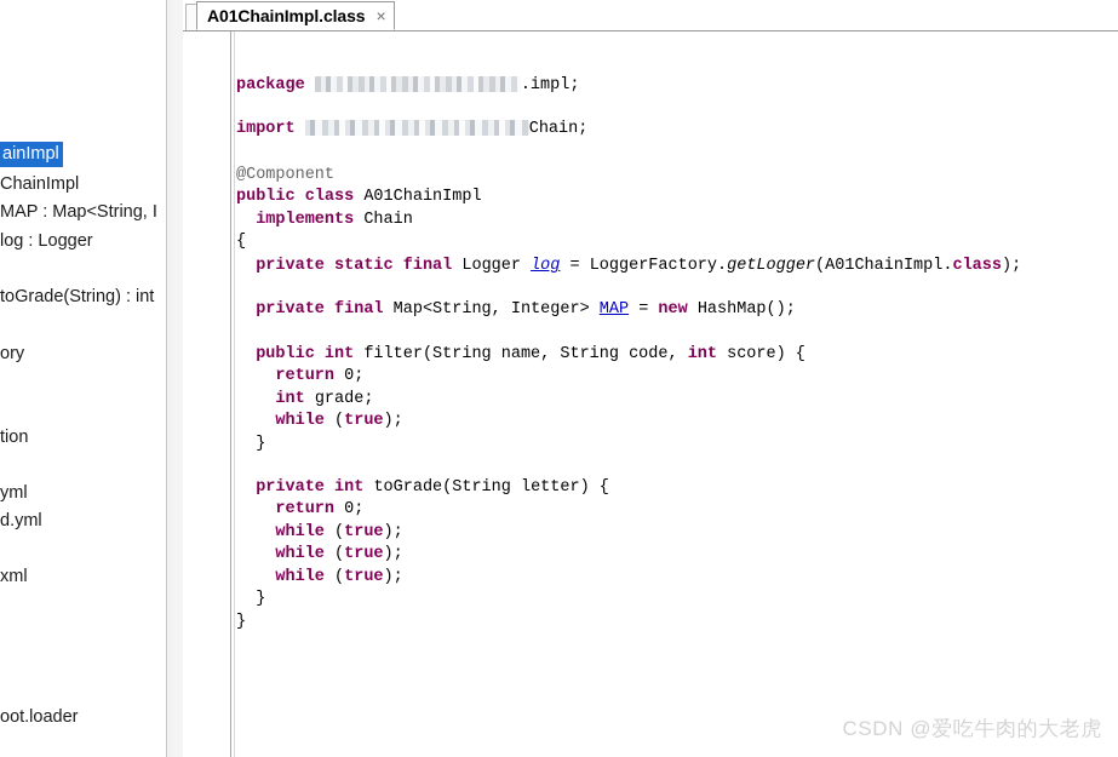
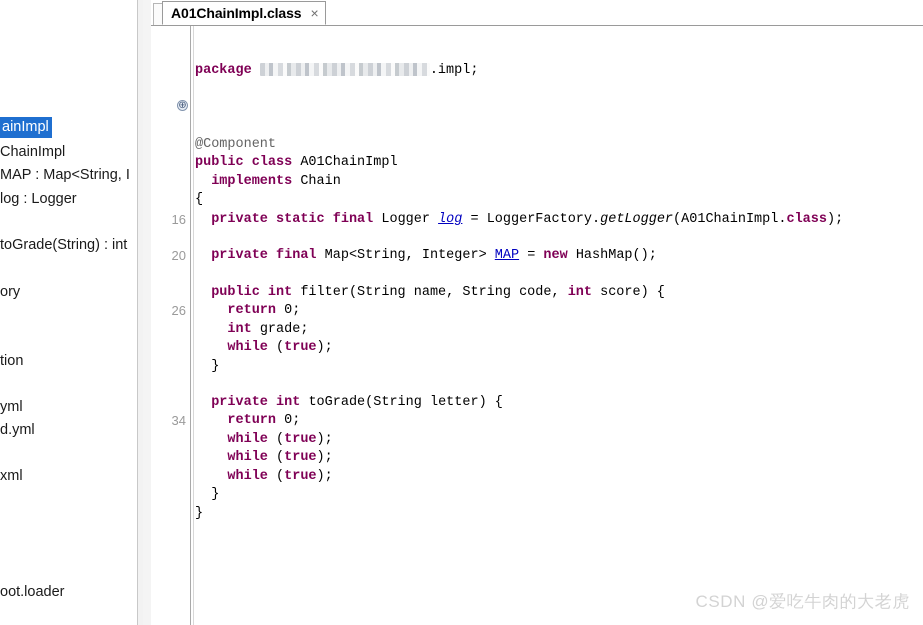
  ainImpl
  ChainImpl
  MAP : Map<String, I
  log : Logger
  toGrade(String) : int
  ory
  tion
  yml
  d.yml
  xml
  oot.loader
  A01ChainImpl.class
  ×
+ 16
+ 20
+ 26
+ 34
+ ⊕
  package .impl;
- import Chain;
  @Component
  public class A01ChainImpl
  implements Chain
  {
  private static final Logger log = LoggerFactory.getLogger(A01ChainImpl.class);
  private final Map<String, Integer> MAP = new HashMap();
  public int filter(String name, String code, int score) {
  return 0;
  int grade;
  while (true);
  }
  private int toGrade(String letter) {
  return 0;
  while (true);
  while (true);
  while (true);
  }
  }
  CSDN @爱吃牛肉的大老虎
